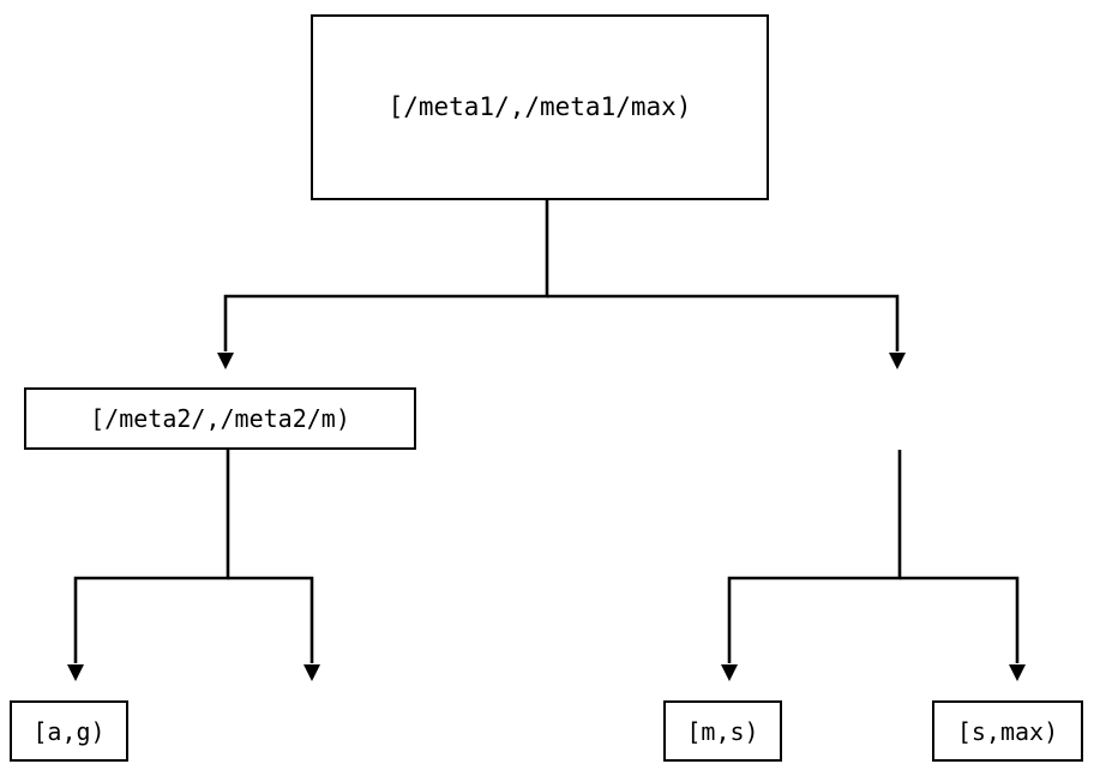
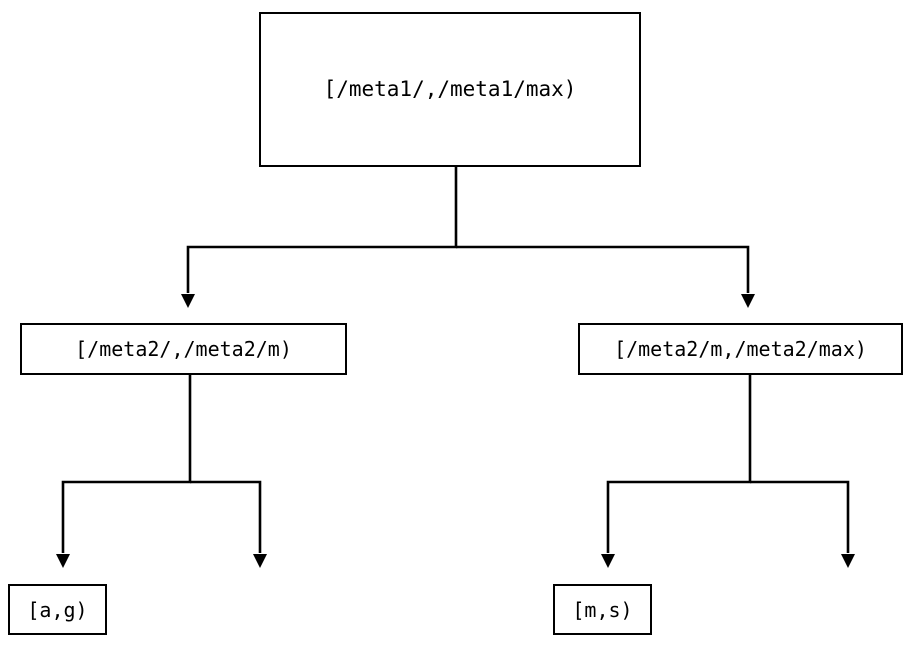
  [/meta1/,/meta1/max)
  [/meta2/,/meta2/m)
+ [/meta2/m,/meta2/max)
  [a,g)
  [m,s)
- [s,max)
